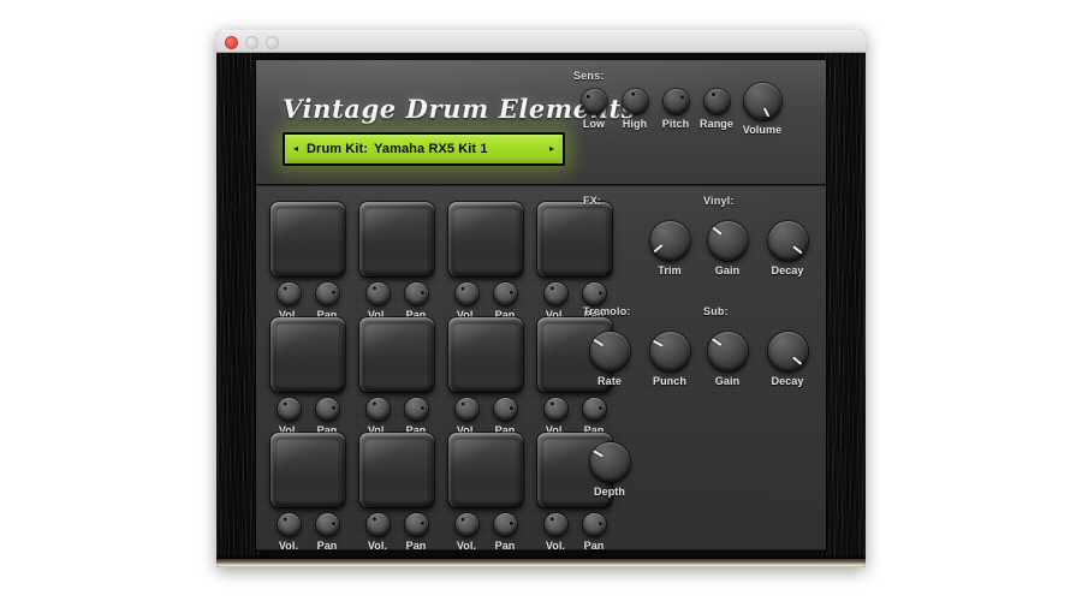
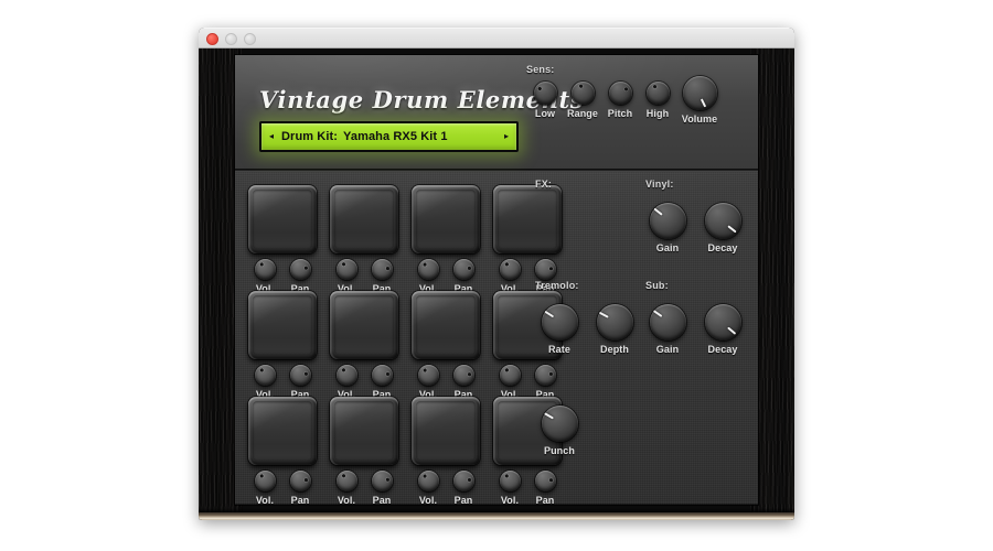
  Vintage Drum Elemet
  ◂
  Drum Kit: Yamaha RX5 Kit 1
  ▸
  Sens:
  Low
- High
+ Range
  Pitch
- Range
+ High
  Volume
  Vol.
  Pan
  Vol.
  Pan
  Vol.
  Pan
  Vol.
  Pan
  Vol.
  Pan
  Vol.
  Pan
  Vol.
  Pan
  Vol.
  Pan
  Vol.
  Pan
  Vol.
  Pan
  Vol.
  Pan
  Vol.
  Pan
  FX:
- Trim
  Vinyl:
  Gain
  Decay
  Tremolo:
  Rate
- Punch
+ Depth
  Sub:
  Gain
  Decay
- Depth
+ Punch
